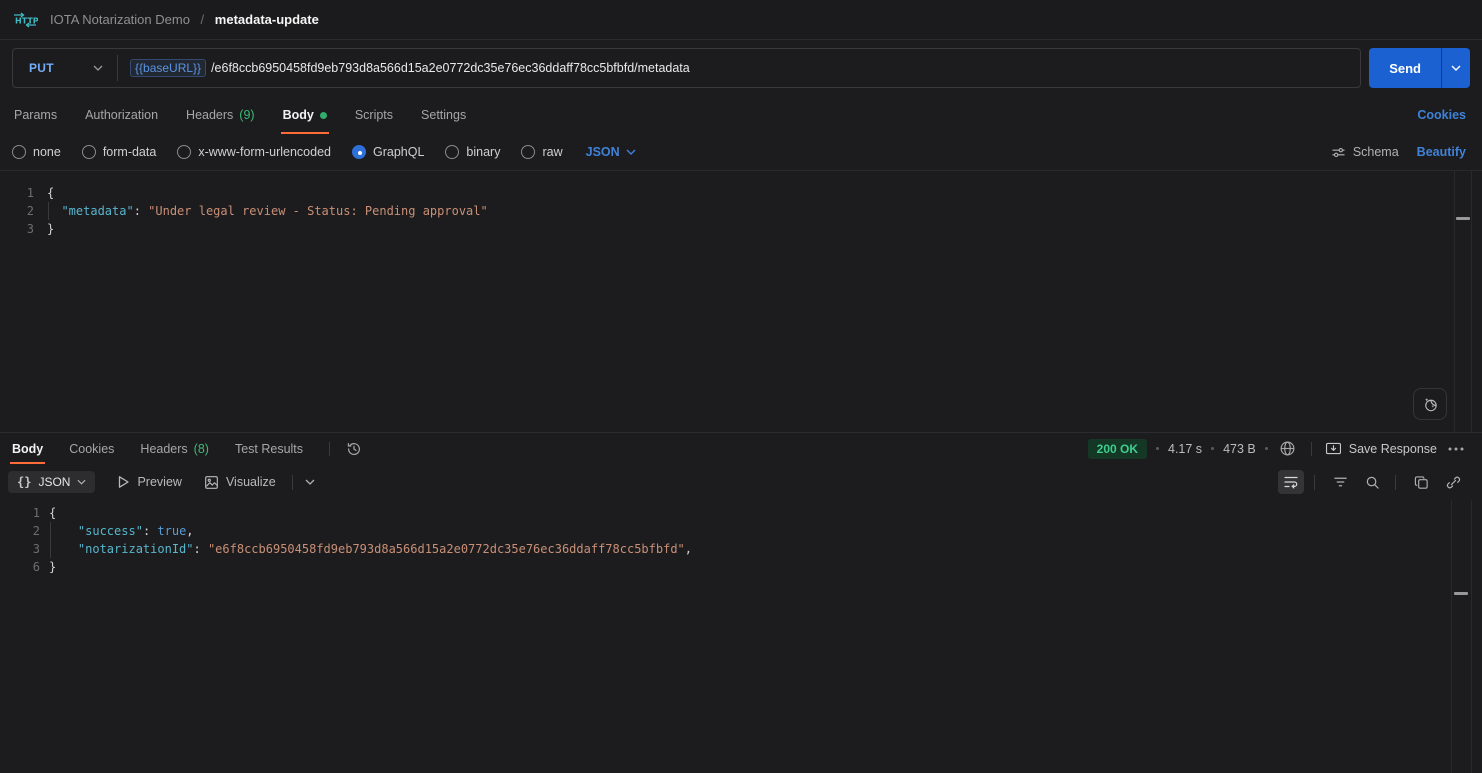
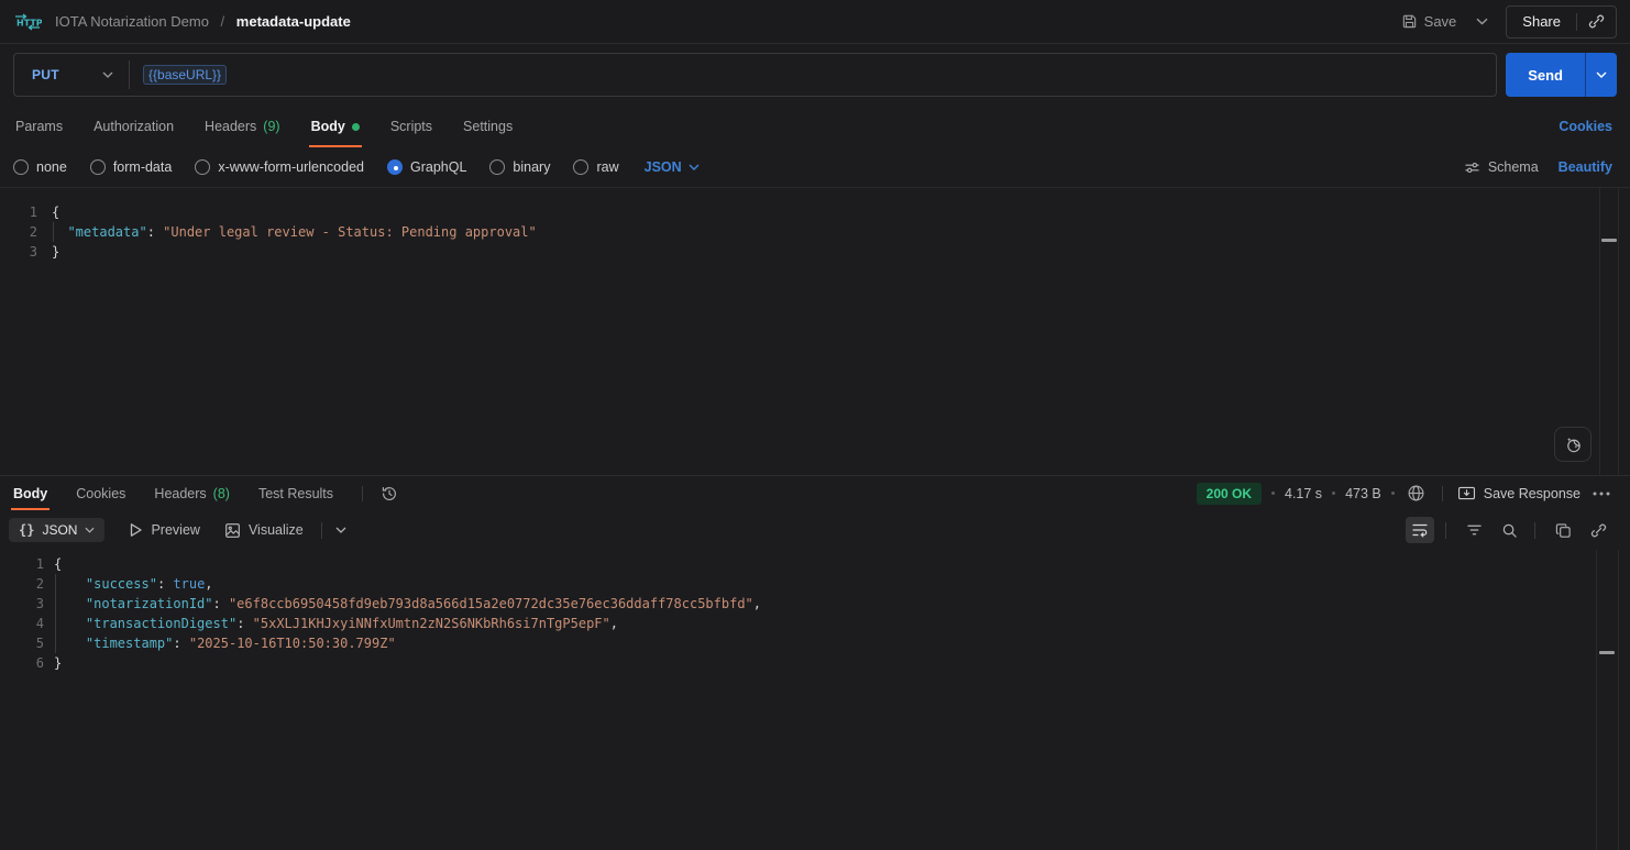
  HTTP
  IOTA Notarization Demo / metadata-update
+ Save
+ Share
  PUT
  {{baseURL}}
- /e6f8ccb6950458fd9eb793d8a566d15a2e0772dc35e76ec36ddaff78cc5bfbfd/metadata
  Send
  Params
  Authorization
  Headers
  (9)
  Body
  Scripts
  Settings
  Cookies
  none
  form-data
  x-www-form-urlencoded
  GraphQL
  binary
  raw
  JSON
  Schema
  Beautify
  1
  {
  2
  "metadata": "Under legal review - Status: Pending approval"
  3
  }
  Body
  Cookies
  Headers
  (8)
  Test Results
  200 OK
  4.17 s
  473 B
  Save Response
  {}
  JSON
  Preview
  Visualize
  1
  {
  2
  "success": true,
  3
  "notarizationId": "e6f8ccb6950458fd9eb793d8a566d15a2e0772dc35e76ec36ddaff78cc5bfbfd",
+ 4
+ "transactionDigest": "5xXLJ1KHJxyiNNfxUmtn2zN2S6NKbRh6si7nTgP5epF",
+ 5
+ "timestamp": "2025-10-16T10:50:30.799Z"
  6
  }
